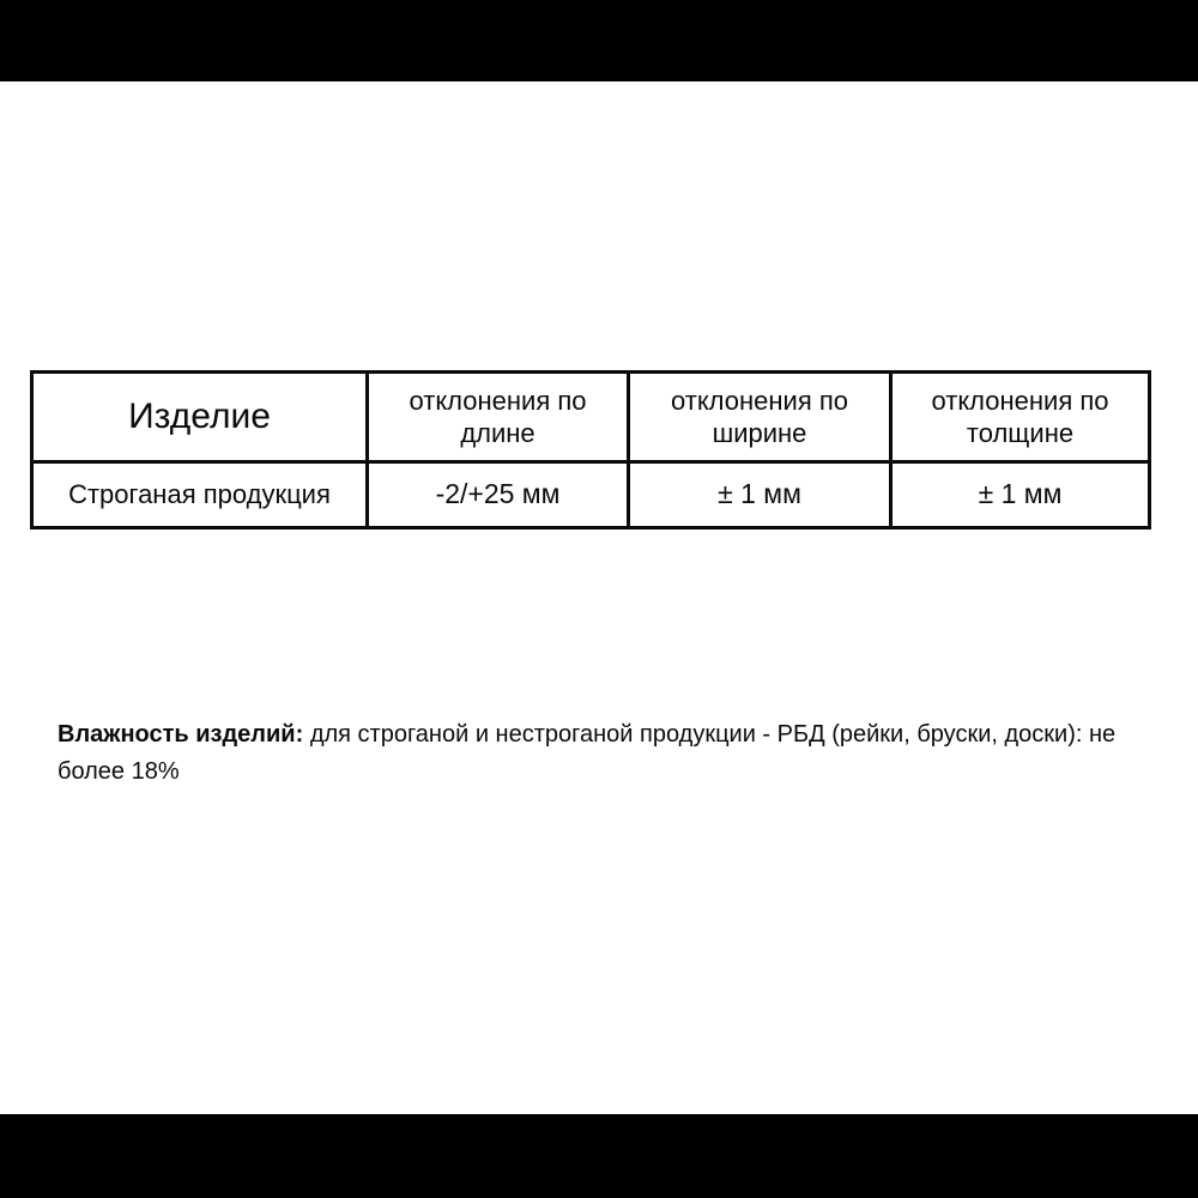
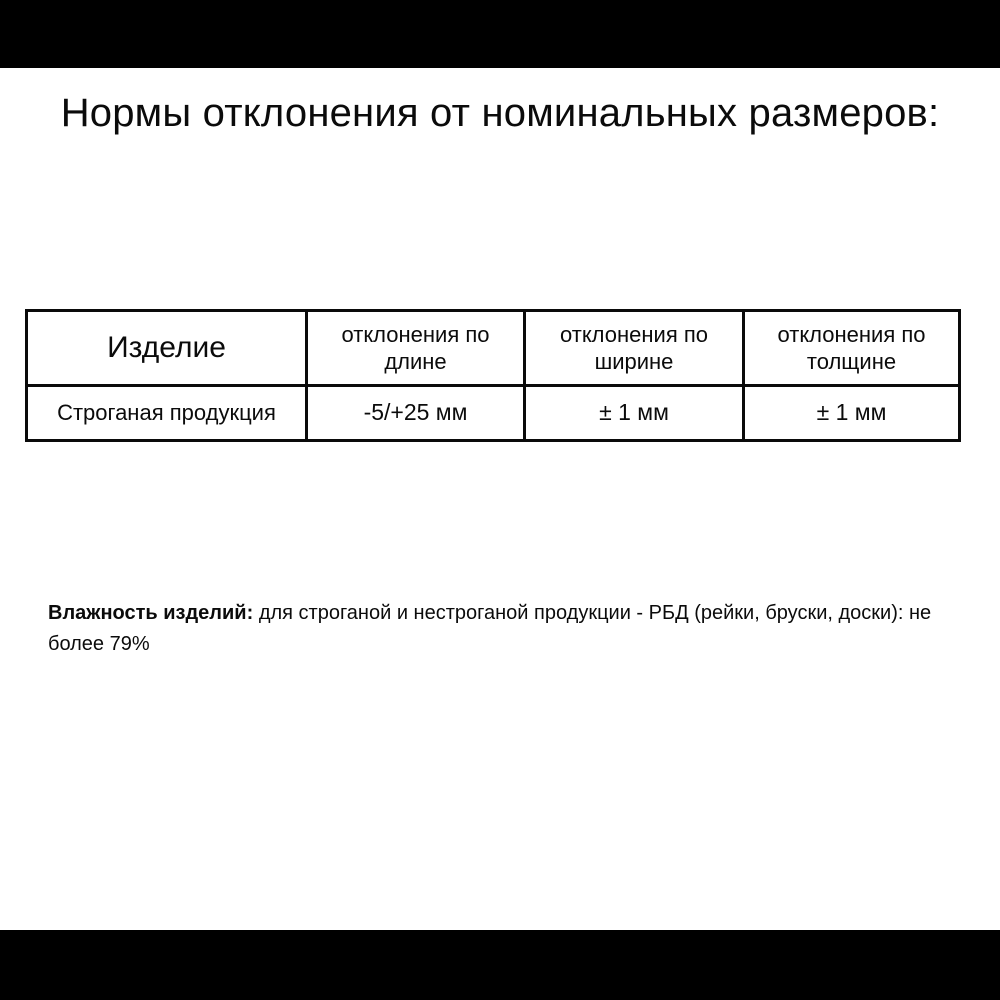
+ Нормы отклонения от номинальных размеров:
  Изделие	отклонения по длине	отклонения по ширине	отклонения по толщине
- Строганая продукция	-2/+25 мм	± 1 мм	± 1 мм
+ Строганая продукция	-5/+25 мм	± 1 мм	± 1 мм
- Влажность изделий: для строганой и нестроганой продукции - РБД (рейки, бруски, доски): не более 18%
+ Влажность изделий: для строганой и нестроганой продукции - РБД (рейки, бруски, доски): не более 79%
